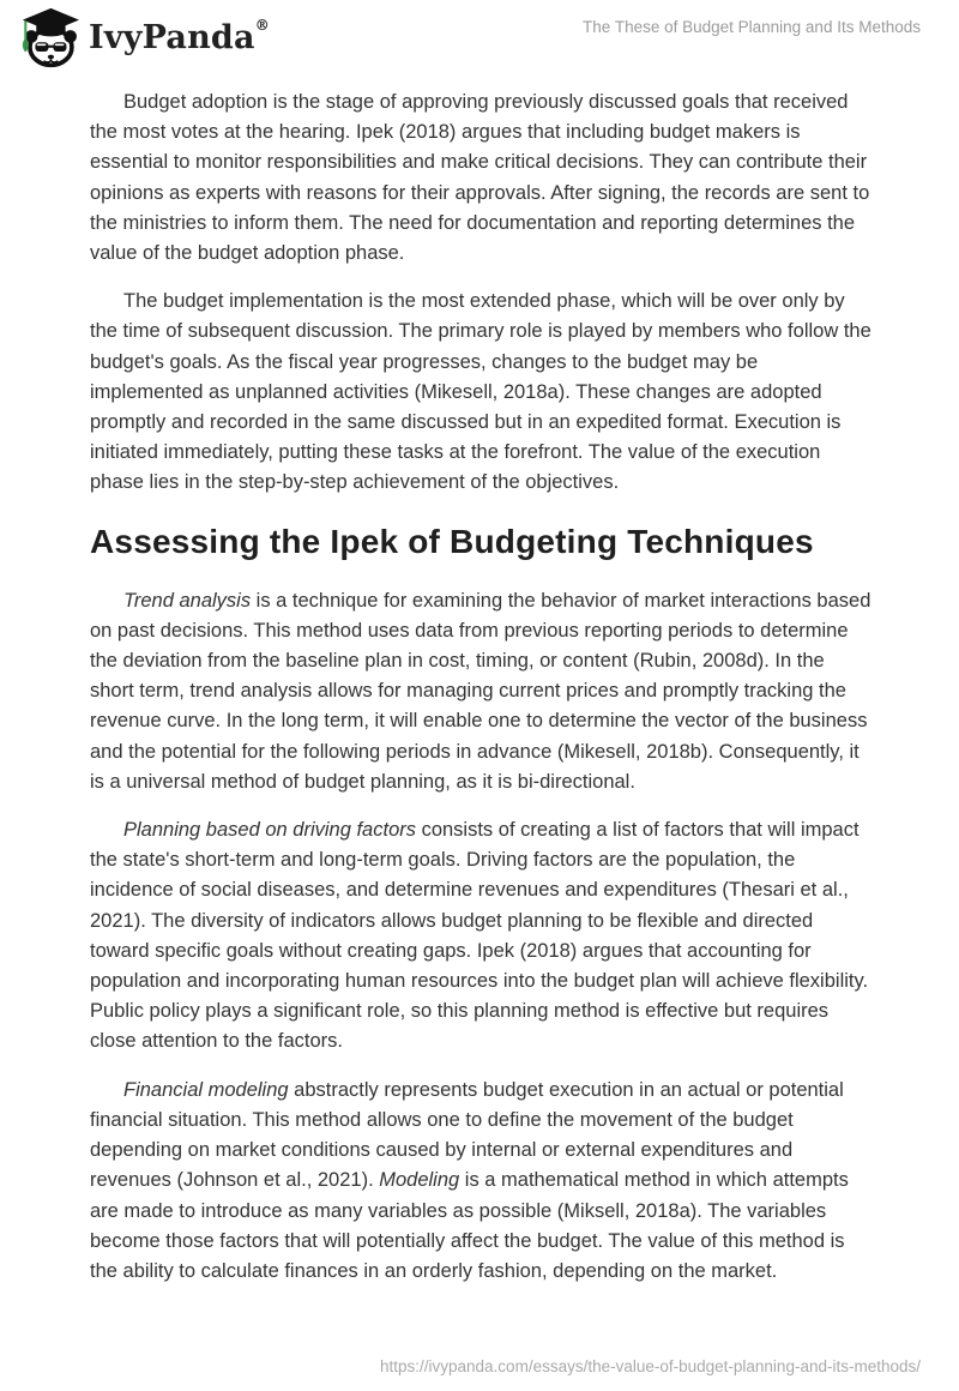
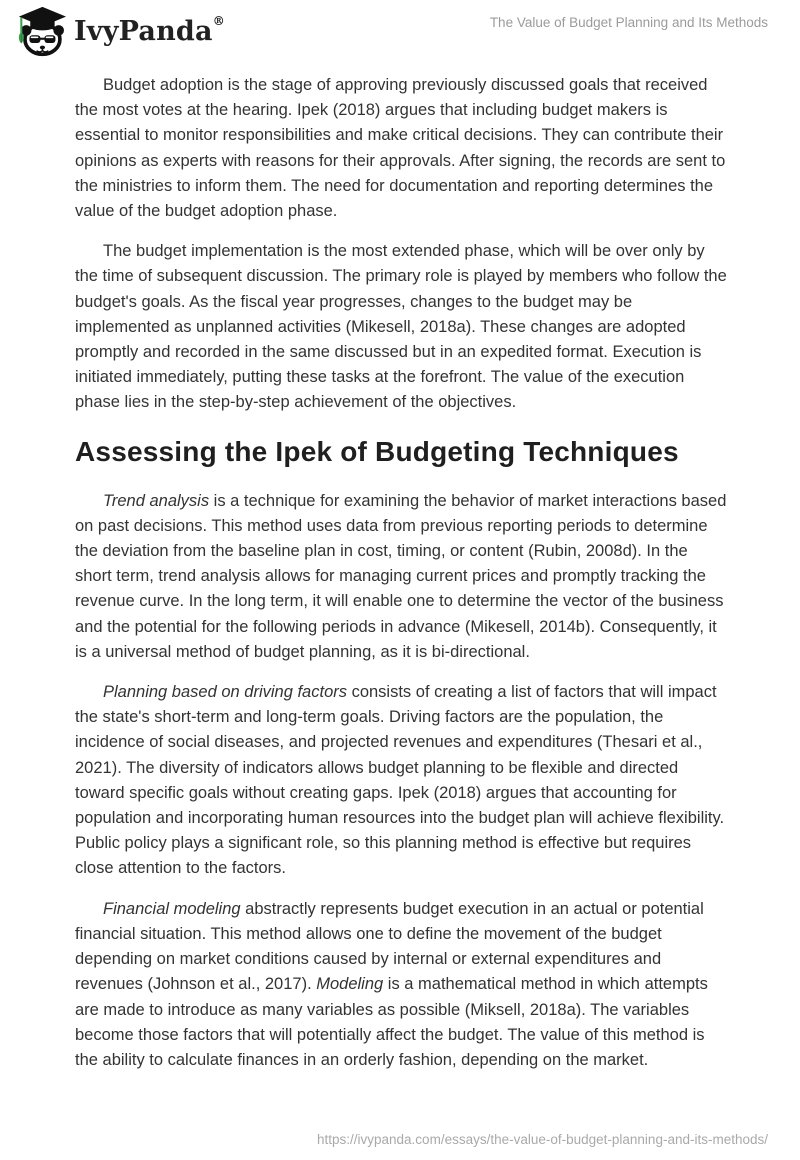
  IvyPanda®
- The These of Budget Planning and Its Methods
+ The Value of Budget Planning and Its Methods
  Budget adoption is the stage of approving previously discussed goals that received the most votes at the hearing. Ipek (2018) argues that including budget makers is essential to monitor responsibilities and make critical decisions. They can contribute their opinions as experts with reasons for their approvals. After signing, the records are sent to the ministries to inform them. The need for documentation and reporting determines the value of the budget adoption phase.
  The budget implementation is the most extended phase, which will be over only by the time of subsequent discussion. The primary role is played by members who follow the budget's goals. As the fiscal year progresses, changes to the budget may be implemented as unplanned activities (Mikesell, 2018a). These changes are adopted promptly and recorded in the same discussed but in an expedited format. Execution is initiated immediately, putting these tasks at the forefront. The value of the execution phase lies in the step-by-step achievement of the objectives.
  Assessing the Ipek of Budgeting Techniques
- Trend analysis is a technique for examining the behavior of market interactions based on past decisions. This method uses data from previous reporting periods to determine the deviation from the baseline plan in cost, timing, or content (Rubin, 2008d). In the short term, trend analysis allows for managing current prices and promptly tracking the revenue curve. In the long term, it will enable one to determine the vector of the business and the potential for the following periods in advance (Mikesell, 2018b). Consequently, it is a universal method of budget planning, as it is bi-directional.
+ Trend analysis is a technique for examining the behavior of market interactions based on past decisions. This method uses data from previous reporting periods to determine the deviation from the baseline plan in cost, timing, or content (Rubin, 2008d). In the short term, trend analysis allows for managing current prices and promptly tracking the revenue curve. In the long term, it will enable one to determine the vector of the business and the potential for the following periods in advance (Mikesell, 2014b). Consequently, it is a universal method of budget planning, as it is bi-directional.
- Planning based on driving factors consists of creating a list of factors that will impact the state's short-term and long-term goals. Driving factors are the population, the incidence of social diseases, and determine revenues and expenditures (Thesari et al., 2021). The diversity of indicators allows budget planning to be flexible and directed toward specific goals without creating gaps. Ipek (2018) argues that accounting for population and incorporating human resources into the budget plan will achieve flexibility. Public policy plays a significant role, so this planning method is effective but requires close attention to the factors.
+ Planning based on driving factors consists of creating a list of factors that will impact the state's short-term and long-term goals. Driving factors are the population, the incidence of social diseases, and projected revenues and expenditures (Thesari et al., 2021). The diversity of indicators allows budget planning to be flexible and directed toward specific goals without creating gaps. Ipek (2018) argues that accounting for population and incorporating human resources into the budget plan will achieve flexibility. Public policy plays a significant role, so this planning method is effective but requires close attention to the factors.
- Financial modeling abstractly represents budget execution in an actual or potential financial situation. This method allows one to define the movement of the budget depending on market conditions caused by internal or external expenditures and revenues (Johnson et al., 2021). Modeling is a mathematical method in which attempts are made to introduce as many variables as possible (Miksell, 2018a). The variables become those factors that will potentially affect the budget. The value of this method is the ability to calculate finances in an orderly fashion, depending on the market.
+ Financial modeling abstractly represents budget execution in an actual or potential financial situation. This method allows one to define the movement of the budget depending on market conditions caused by internal or external expenditures and revenues (Johnson et al., 2017). Modeling is a mathematical method in which attempts are made to introduce as many variables as possible (Miksell, 2018a). The variables become those factors that will potentially affect the budget. The value of this method is the ability to calculate finances in an orderly fashion, depending on the market.
  https://ivypanda.com/essays/the-value-of-budget-planning-and-its-methods/
